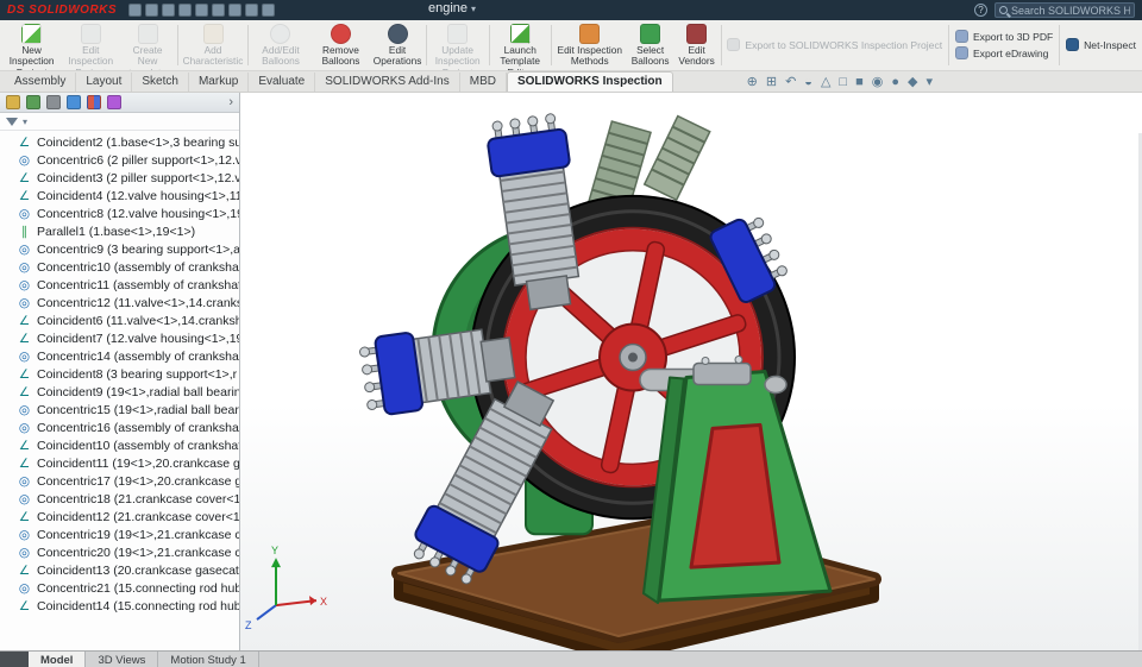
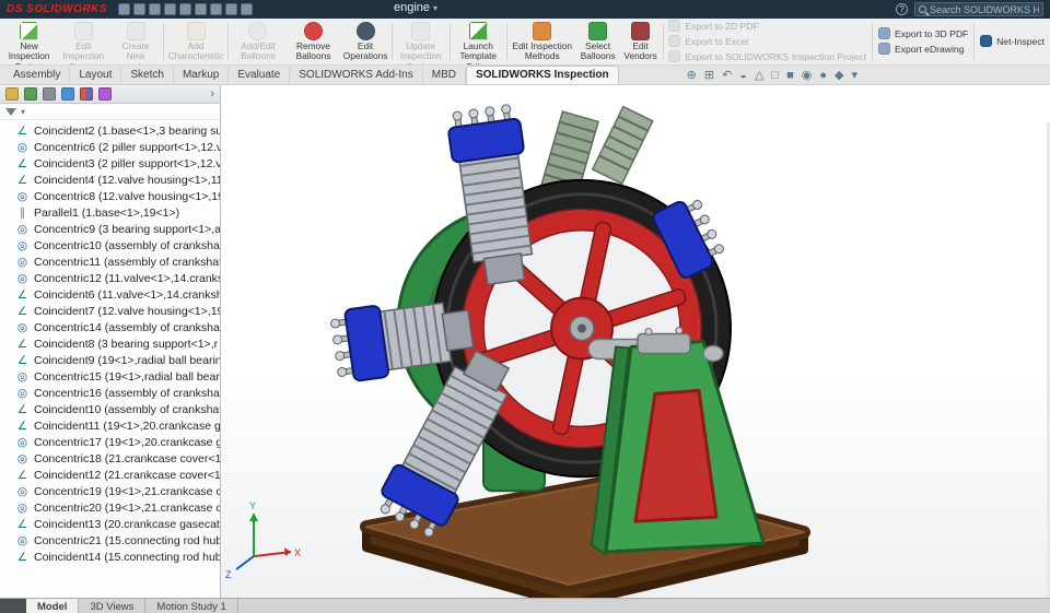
  DS SOLIDWORKS
  engine
  ▾
  ?
  Search SOLIDWORKS H
  Add Characteristic
  Add/Edit Balloons
  Remove Balloons
  Edit Operations
  Launch Template
  Edit Inspection Methods
  Select Balloons
  Edit Vendors
+ Export to 2D PDF
+ Export to Excel
  Export to SOLIDWORKS Inspection Project
  Export to 3D PDF
  Export eDrawing
  Net-Inspect
  Assembly
  Layout
  Sketch
  Markup
  Evaluate
  SOLIDWORKS Add-Ins
  MBD
  SOLIDWORKS Inspection
  ⊕
  ⊞
  ↶
  ◒
  △
  □
  ■
  ◉
  ●
  ◆
  ▾
  ›
  ▾
  ∠
  Coincident2 (1.base<1>,3 bearing su
  ◎
  Concentric6 (2 piller support<1>,12.v
  ∠
  Coincident3 (2 piller support<1>,12.v
  ∠
  Coincident4 (12.valve housing<1>,11
  ◎
  Concentric8 (12.valve housing<1>,1
  ∥
  Parallel1 (1.base<1>,19<1>)
  ◎
  Concentric9 (3 bearing support<1>,a
  ◎
  Concentric10 (assembly of cranksha
  ◎
  Concentric11 (assembly of cranksha
  ◎
  Concentric12 (11.valve<1>,14.crank
  ∠
  Coincident6 (11.valve<1>,14.cranksh
  ∠
  Coincident7 (12.valve housing<1>,1
  ◎
  Concentric14 (assembly of cranksha
  ∠
  Coincident8 (3 bearing support<1>,r
  ∠
  Coincident9 (19<1>,radial ball bearin
  ◎
  Concentric15 (19<1>,radial ball bear
  ◎
  Concentric16 (assembly of cranksha
  ∠
  Coincident10 (assembly of cranksha
  ∠
  Coincident11 (19<1>,20.crankcase g
  ◎
  Concentric17 (19<1>,20.crankcase g
  ◎
  Concentric18 (21.crankcase cover<1
  ∠
  Coincident12 (21.crankcase cover<1
  ◎
  Concentric19 (19<1>,21.crankcase c
  ◎
  Concentric20 (19<1>,21.crankcase c
  ∠
  Coincident13 (20.crankcase gasecat
  ◎
  Concentric21 (15.connecting rod hub
  ∠
  Coincident14 (15.connecting rod hub
  X
  Y
  Z
  Model
  3D Views
  Motion Study 1
